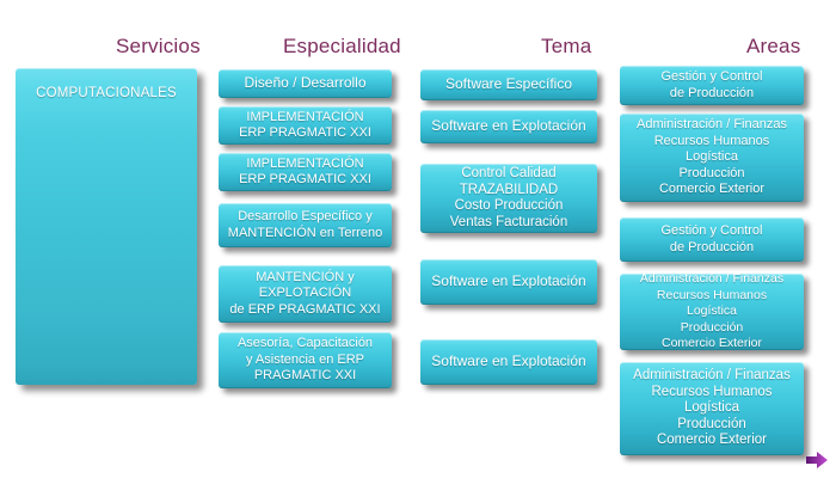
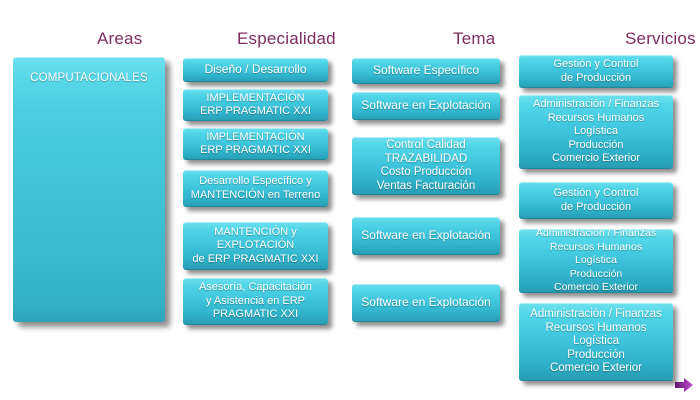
- Servicios
+ Areas
  Especialidad
  Tema
- Areas
+ Servicios
  COMPUTACIONALES
  Diseño / Desarrollo
  IMPLEMENTACIÓN
  ERP PRAGMATIC XXI
  IMPLEMENTACIÓN
  ERP PRAGMATIC XXI
  Desarrollo Específico y
  MANTENCIÓN en Terreno
  MANTENCIÓN y
  EXPLOTACIÓN
  de ERP PRAGMATIC XXI
  Asesoría, Capacitación
  y Asistencia en ERP
  PRAGMATIC XXI
  Software Específico
  Software en Explotación
  Control Calidad
  TRAZABILIDAD
  Costo Producción
  Ventas Facturación
  Software en Explotación
  Software en Explotación
  Gestión y Control
  de Producción
  Administración / Finanzas
  Recursos Humanos
  Logística
  Producción
  Comercio Exterior
  Gestión y Control
  de Producción
  Administración / Finanzas
  Recursos Humanos
  Logística
  Producción
  Comercio Exterior
  Administración / Finanzas
  Recursos Humanos
  Logística
  Producción
  Comercio Exterior
